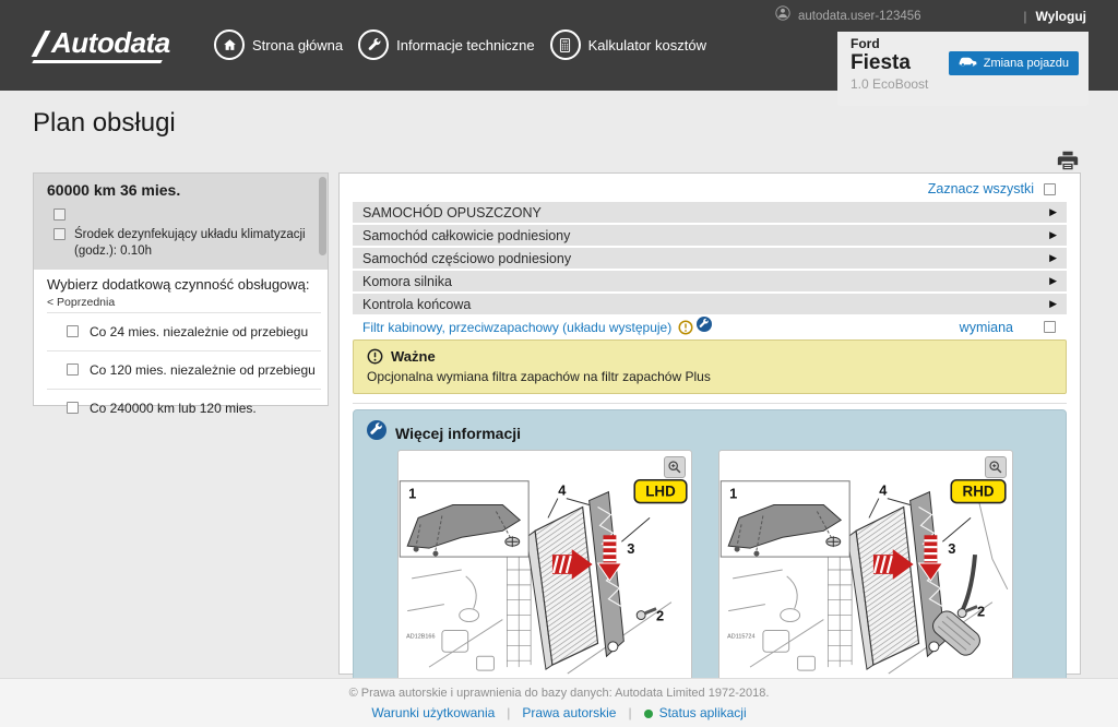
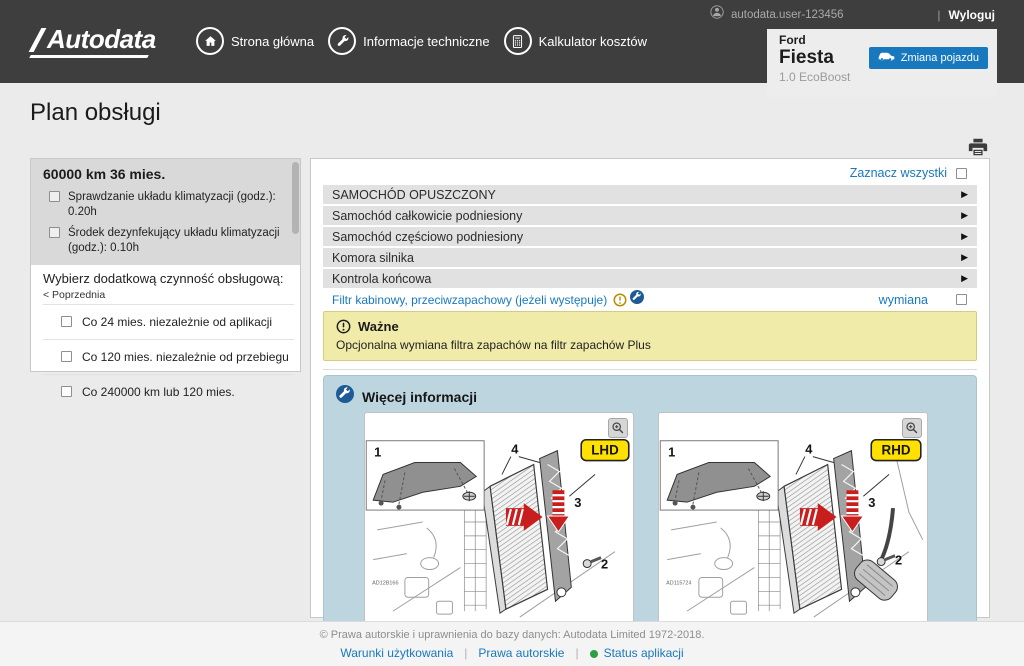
  autodata.user-123456
  |
  Wyloguj
  Autodata
  Strona główna
  Informacje techniczne
  Kalkulator kosztów
  Ford
  Fiesta
  1.0 EcoBoost
  Zmiana pojazdu
  Plan obsługi
  60000 km 36 mies.
+ Sprawdzanie układu klimatyzacji (godz.): 0.20h
  Środek dezynfekujący układu klimatyzacji (godz.): 0.10h
  Wybierz dodatkową czynność obsługową:
  < Poprzednia
- Co 24 mies. niezależnie od przebiegu
+ Co 24 mies. niezależnie od aplikacji
  Co 120 mies. niezależnie od przebiegu
  Co 240000 km lub 120 mies.
  Zaznacz wszystki
  SAMOCHÓD OPUSZCZONY
  ▶
  Samochód całkowicie podniesiony
  ▶
  Samochód częściowo podniesiony
  ▶
  Komora silnika
  ▶
  Kontrola końcowa
  ▶
- Filtr kabinowy, przeciwzapachowy (układu występuje)
+ Filtr kabinowy, przeciwzapachowy (jeżeli występuje)
  wymiana
  Ważne
  Opcjonalna wymiana filtra zapachów na filtr zapachów Plus
  Więcej informacji
  LHD
  1
  4
  3
  2
  RHD
  1
  4
  3
  2
  © Prawa autorskie i uprawnienia do bazy danych: Autodata Limited 1972-2018.
  Warunki użytkowania
  |
  Prawa autorskie
  |
  Status aplikacji
